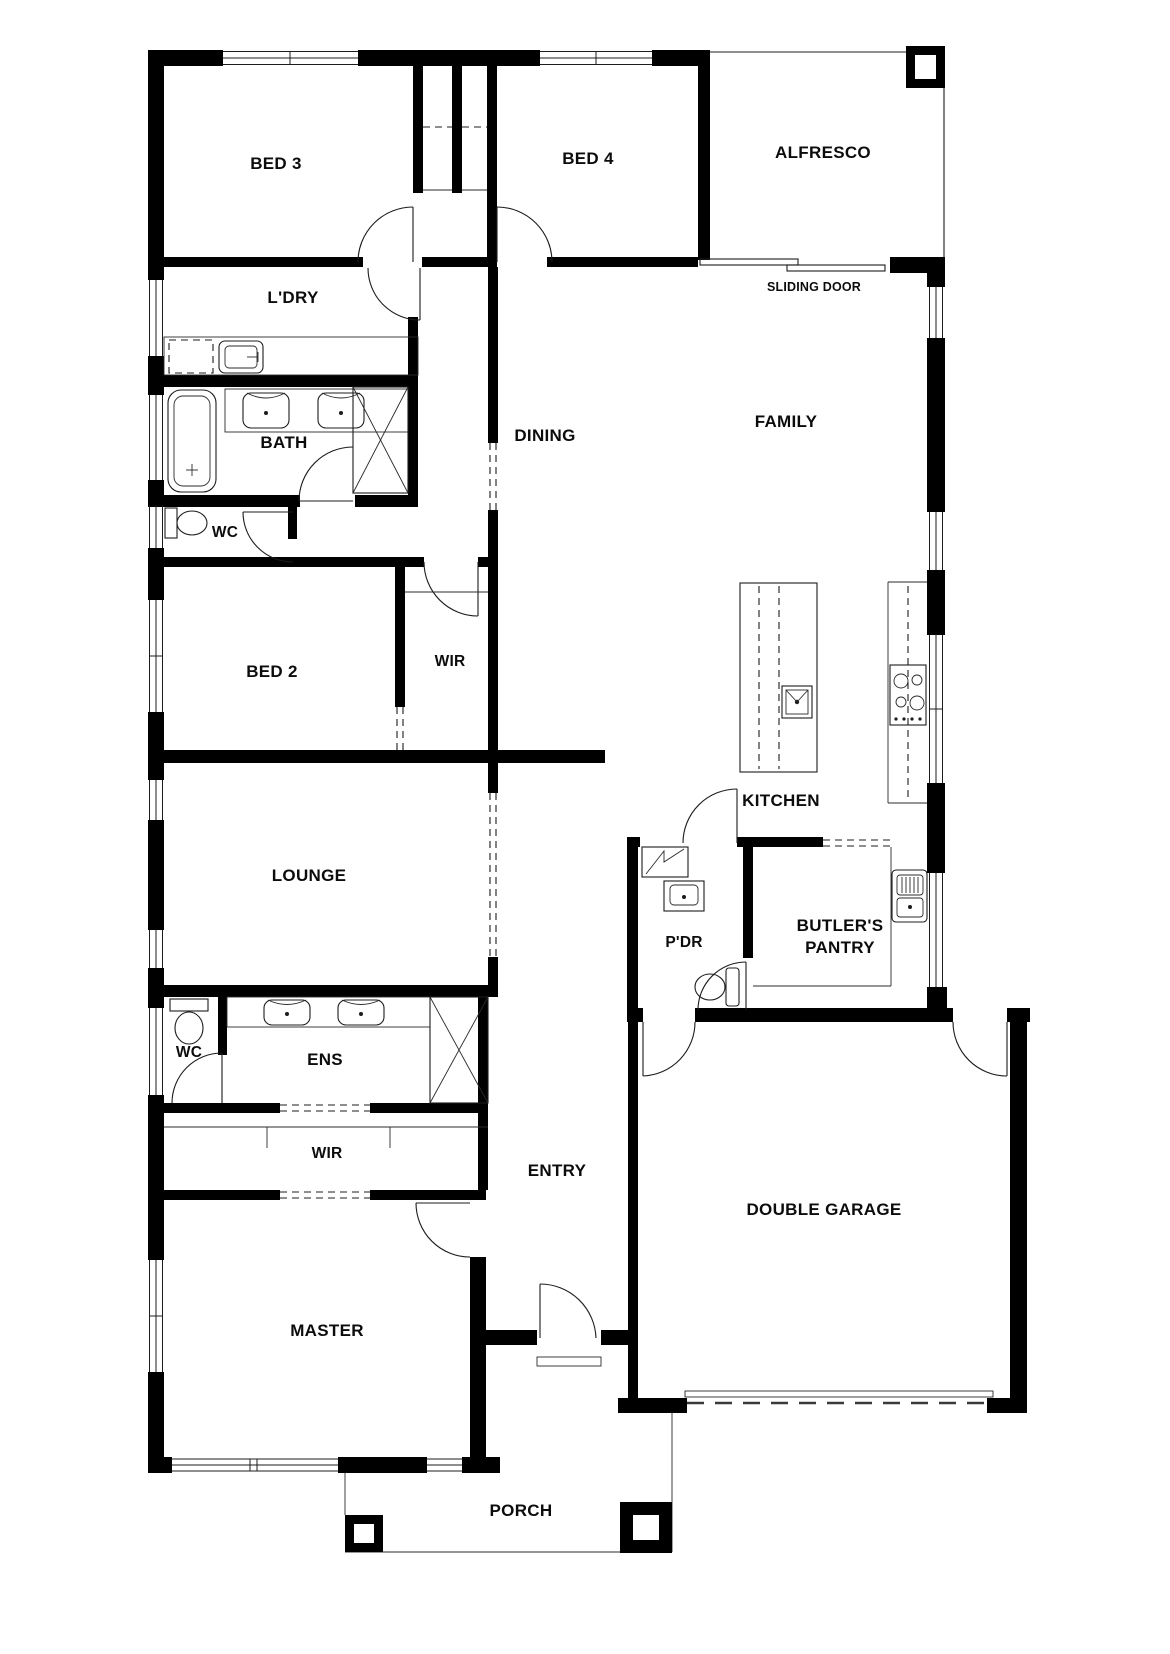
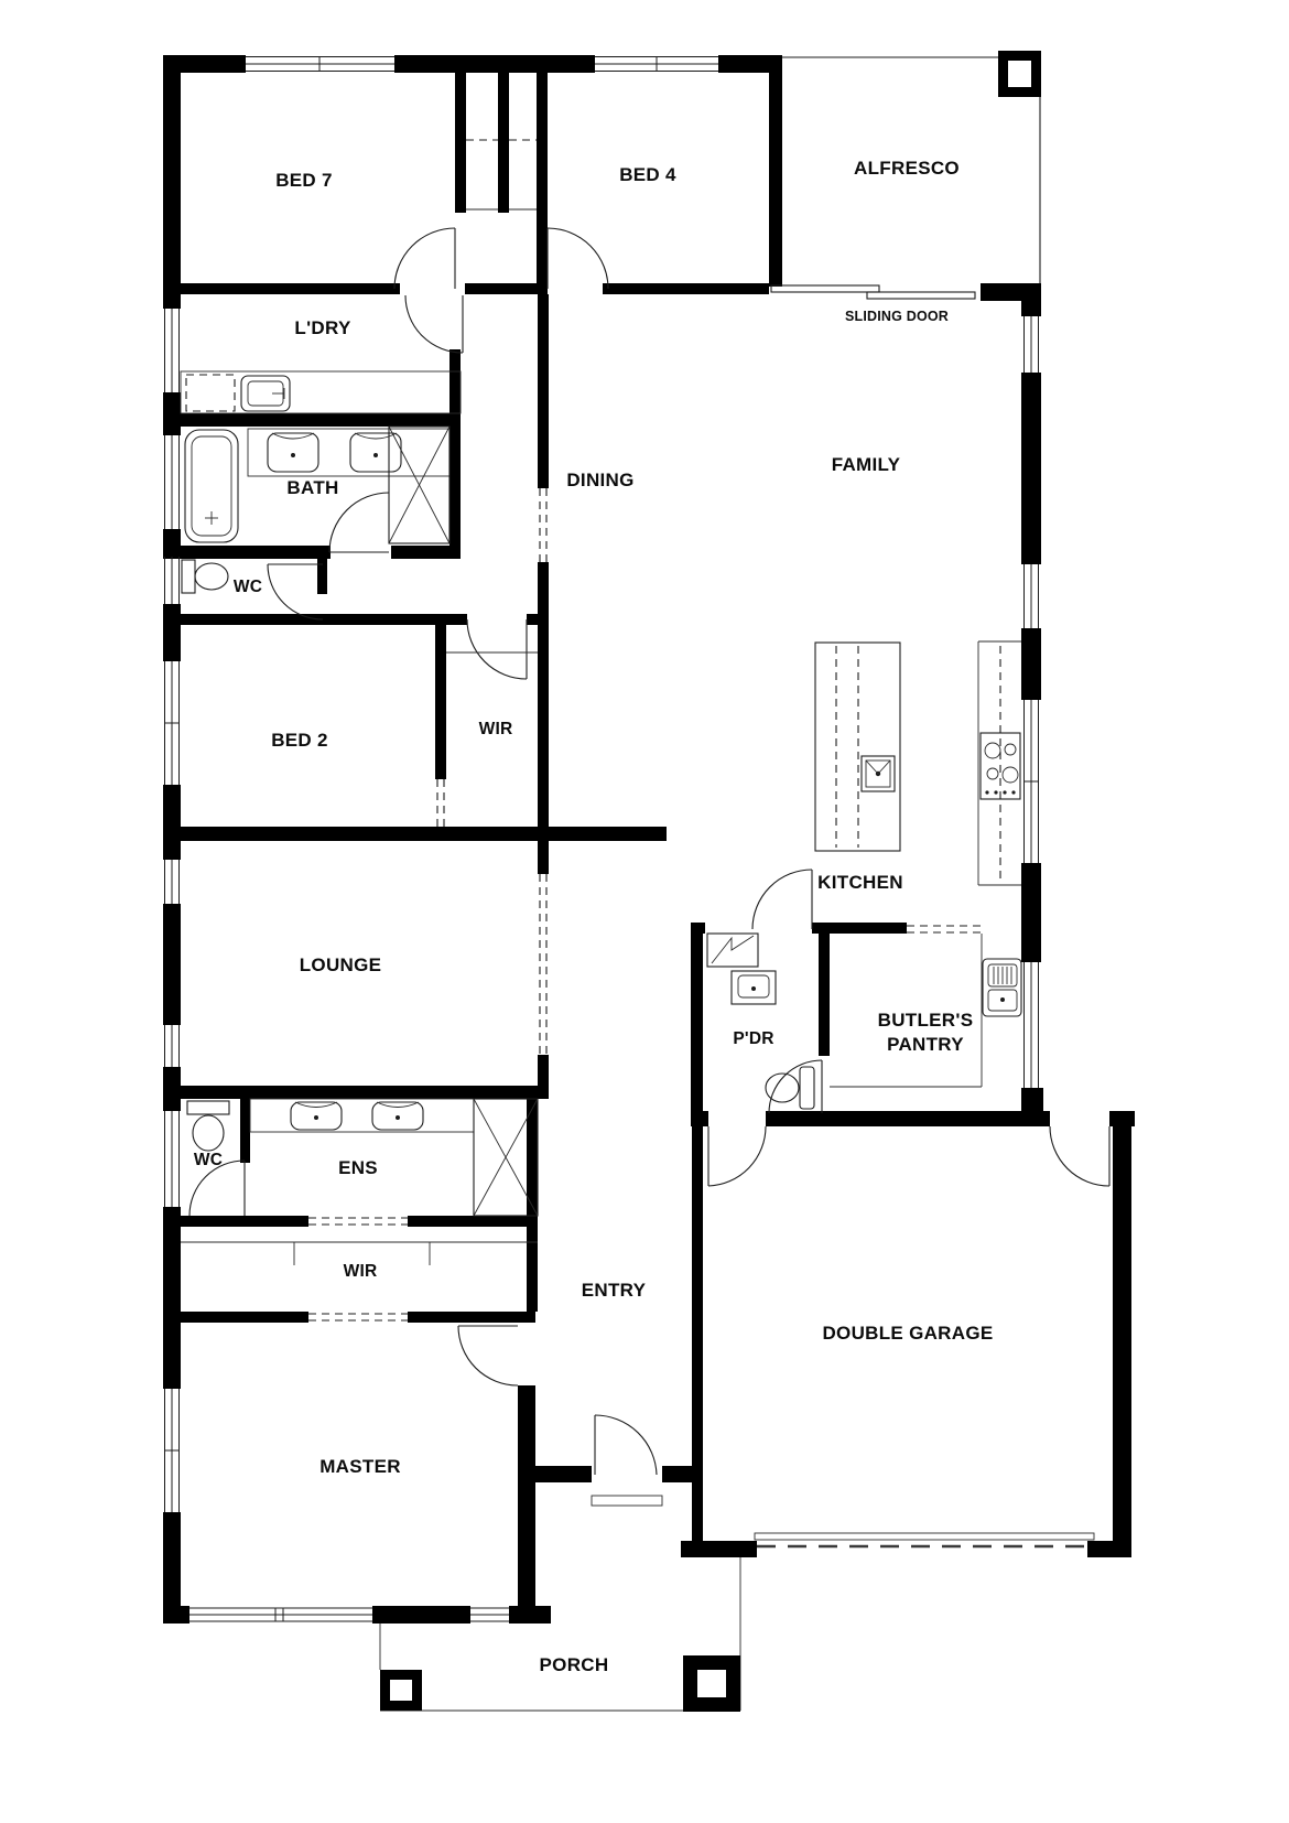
- BED 3
+ BED 7
  BED 4
  ALFRESCO
  SLIDING DOOR
  L'DRY
  DINING
  FAMILY
  BATH
  WC
  BED 2
  WIR
  KITCHEN
  LOUNGE
  P'DR
  BUTLER'S
  PANTRY
  WC
  ENS
  WIR
  ENTRY
  DOUBLE GARAGE
  MASTER
  PORCH
